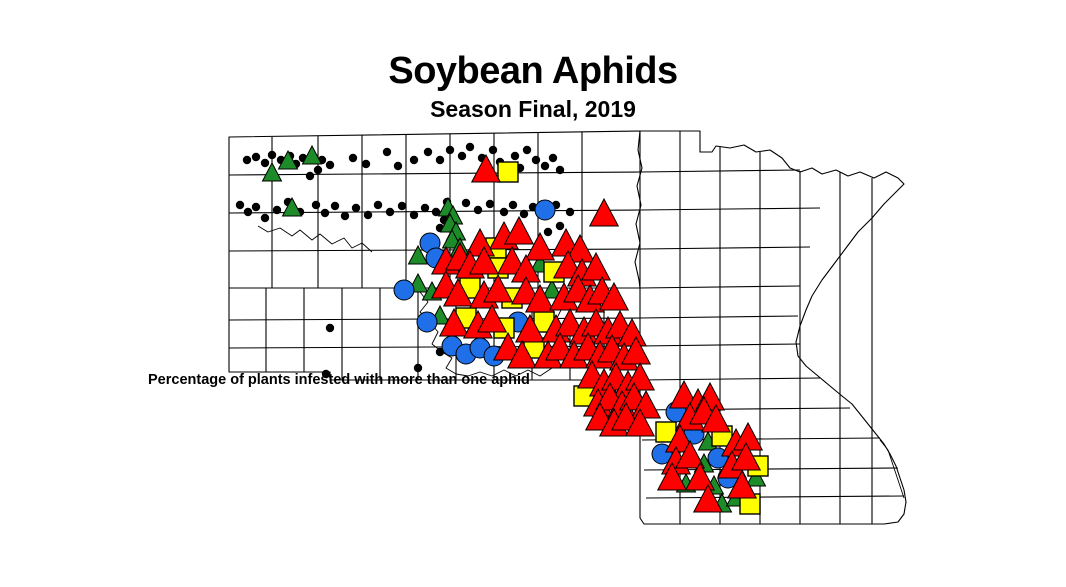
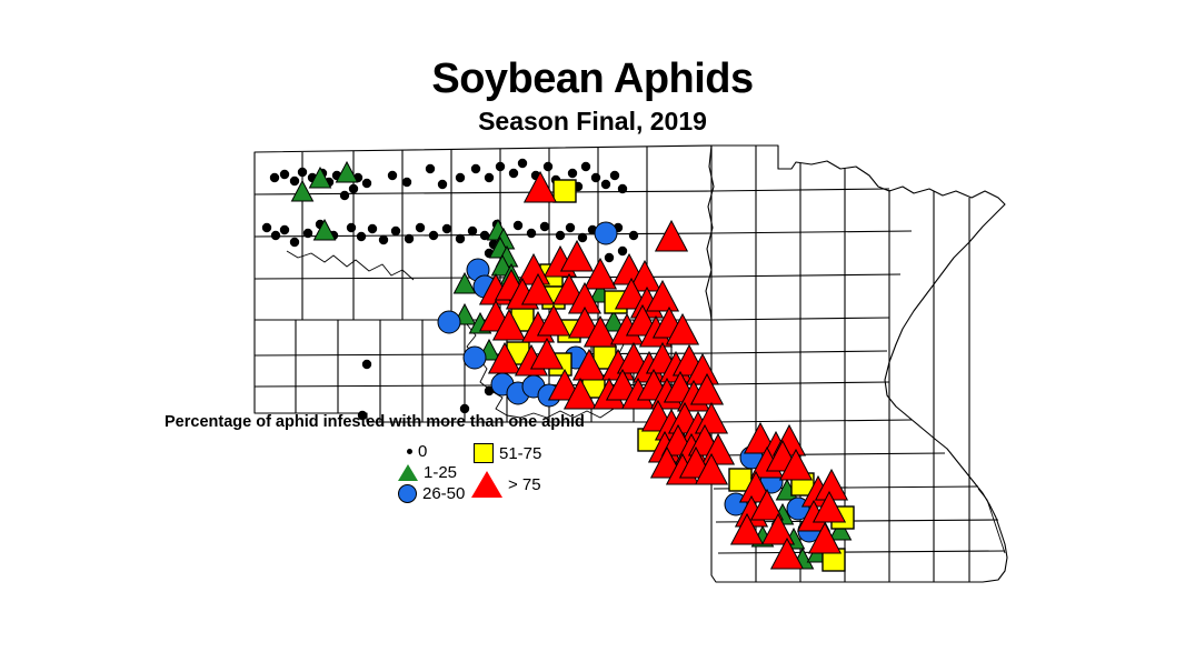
  Soybean Aphids
  Season Final, 2019
- Percentage of plants infested with more than one aphid
+ Percentage of aphid infested with more than one aphid
+ 0
+ 1-25
+ 26-50
+ 51-75
+ > 75
